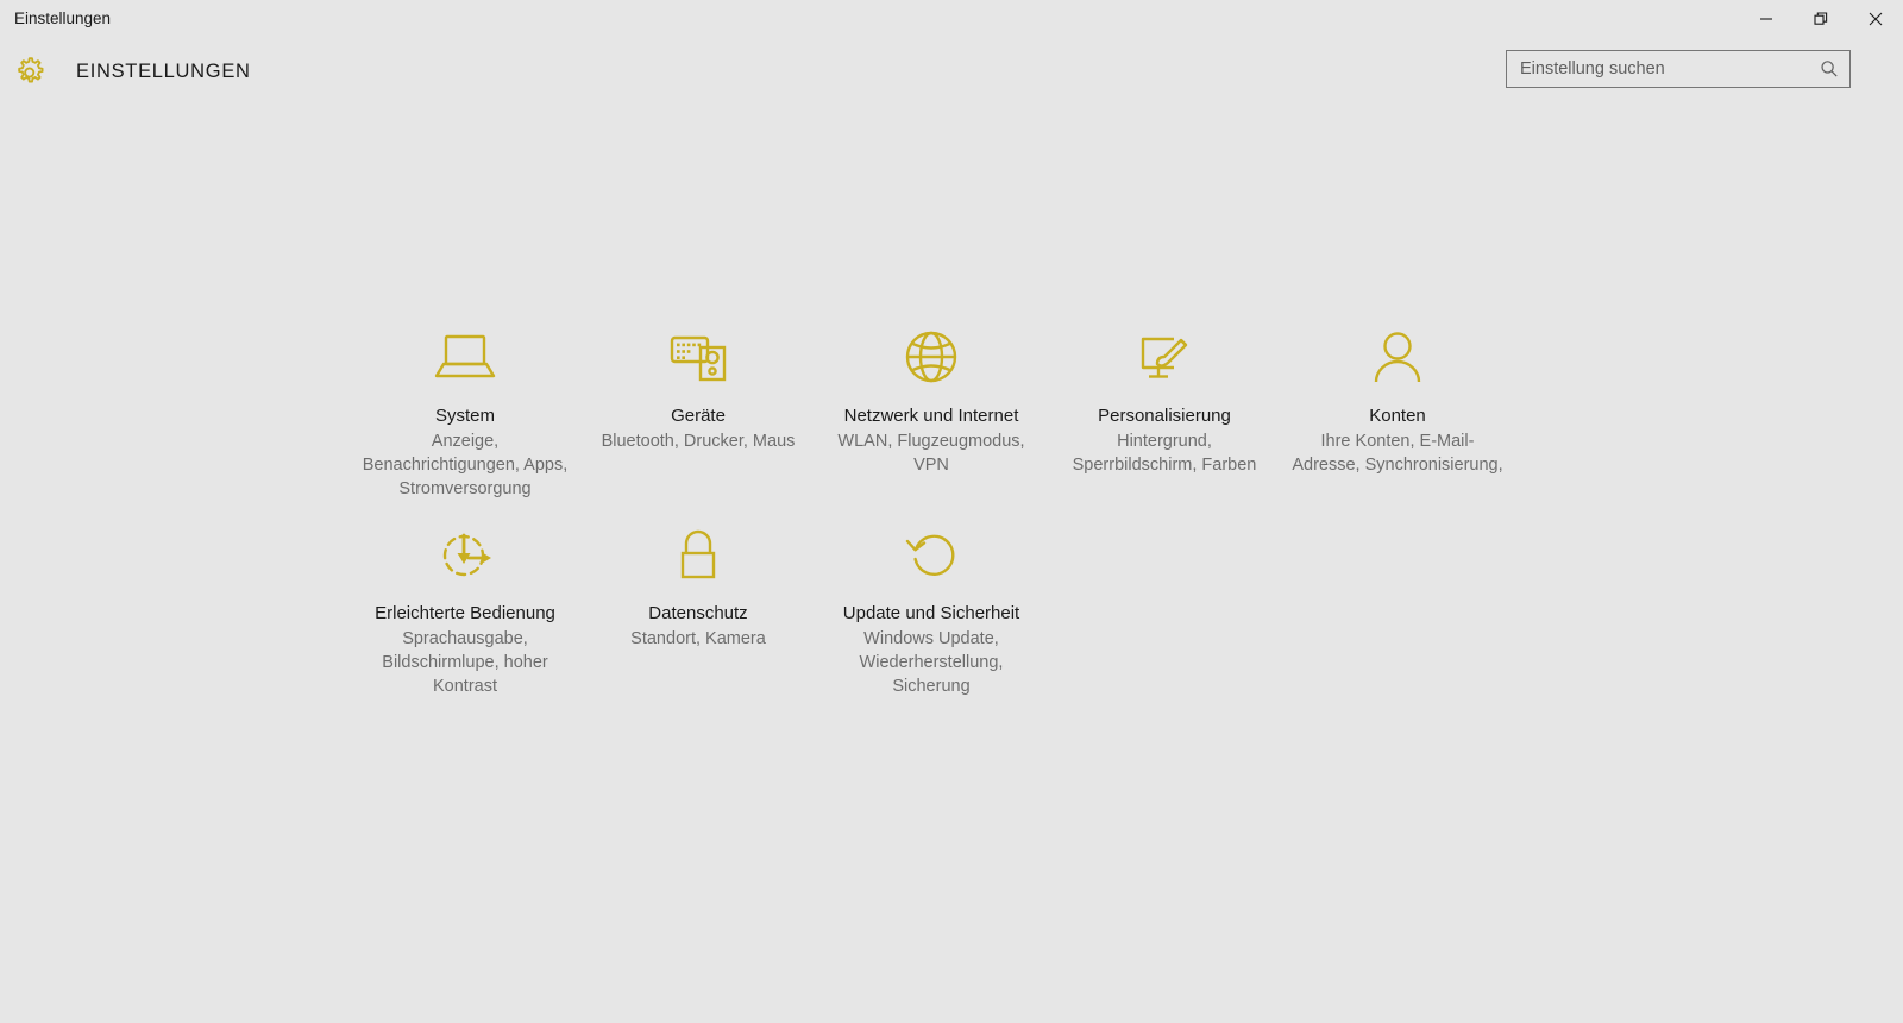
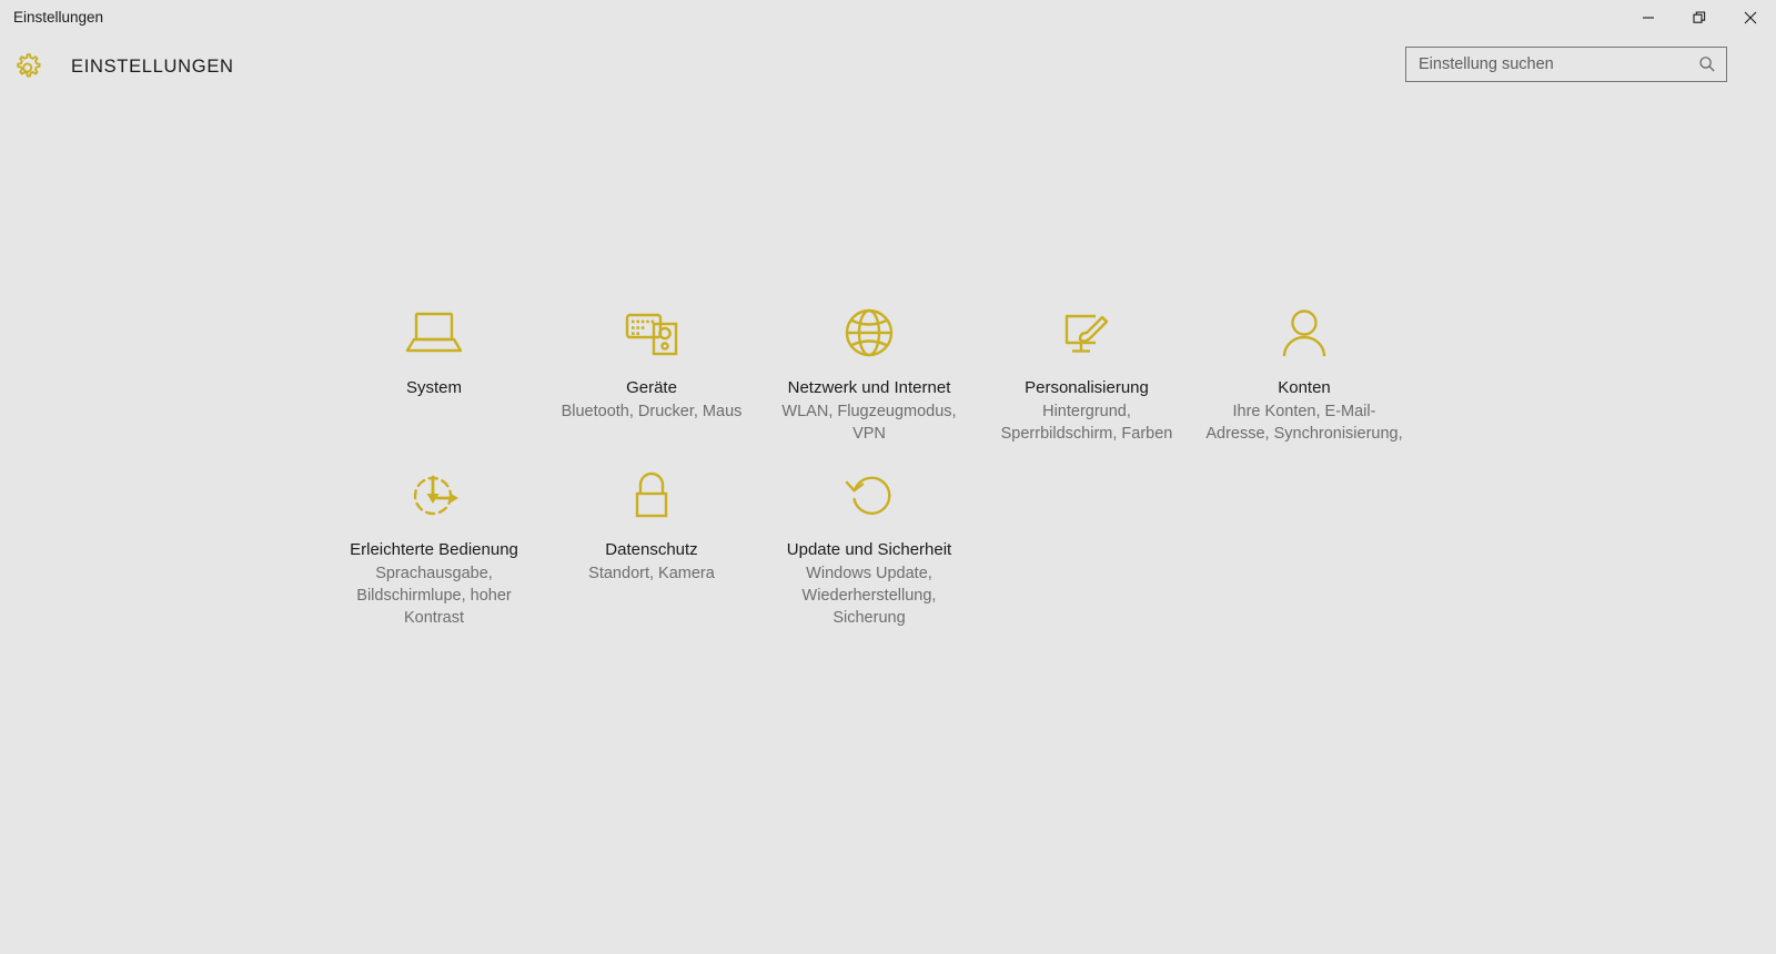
  Einstellungen
  EINSTELLUNGEN
  Einstellung suchen
  System
- Anzeige, Benachrichtigungen, Apps, Stromversorgung
  Geräte
  Bluetooth, Drucker, Maus
  Netzwerk und Internet
  WLAN, Flugzeugmodus, VPN
  Personalisierung
  Hintergrund, Sperrbildschirm, Farben
  Konten
  Ihre Konten, E-Mail-Adresse, Synchronisierung,
  Erleichterte Bedienung
  Sprachausgabe, Bildschirmlupe, hoher Kontrast
  Datenschutz
  Standort, Kamera
  Update und Sicherheit
  Windows Update, Wiederherstellung, Sicherung
